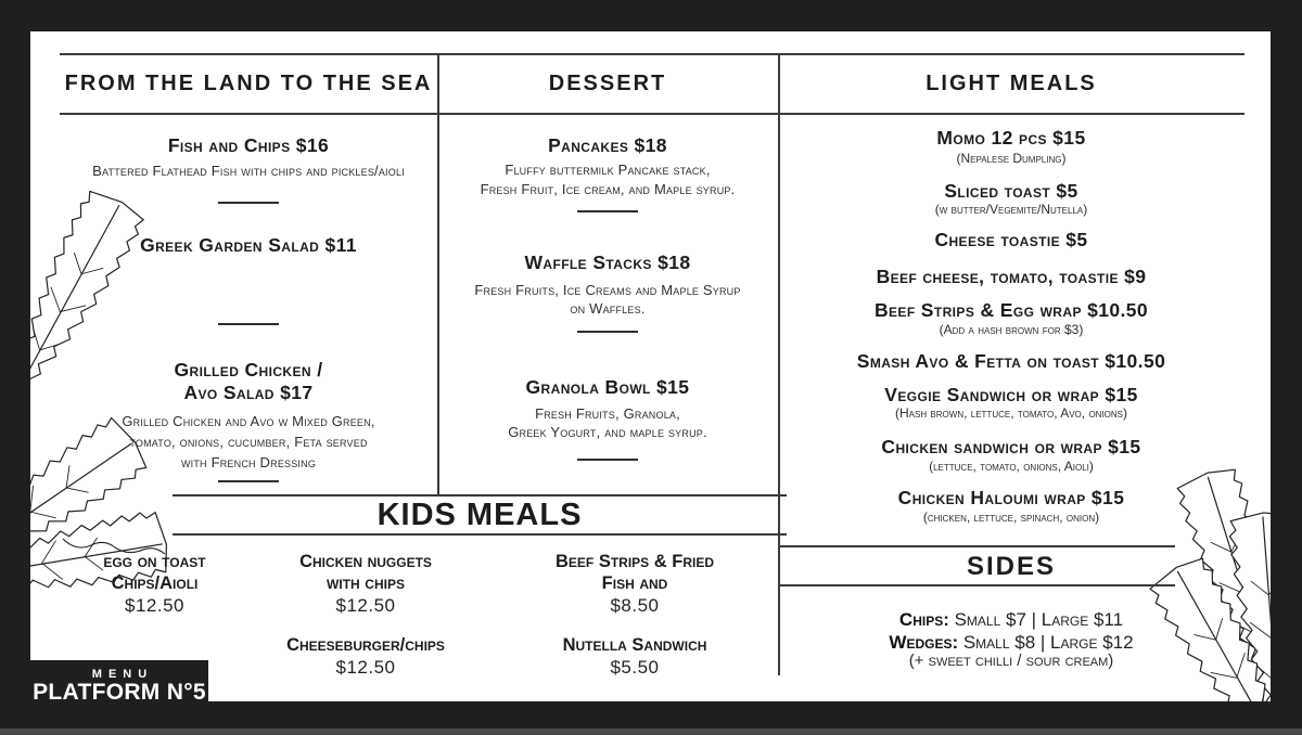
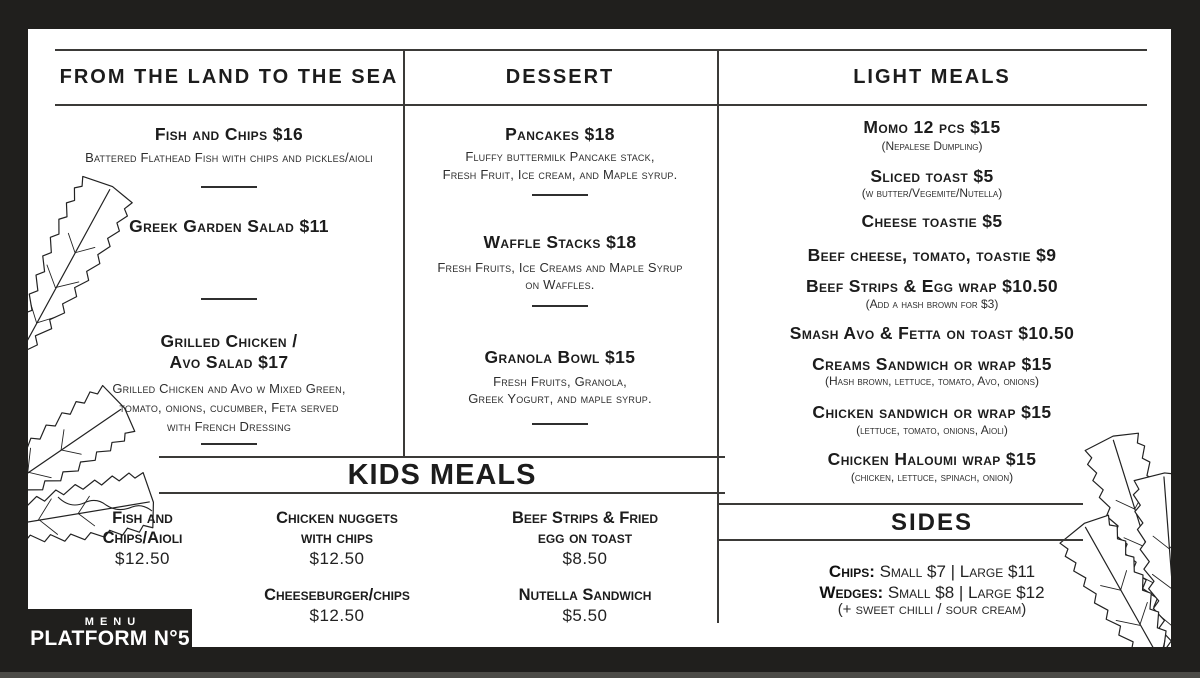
  FROM THE LAND TO THE SEA
  DESSERT
  LIGHT MEALS
  Fish and Chips $16
  Battered Flathead Fish with chips and pickles/aioli
  Greek Garden Salad $11
  Grilled Chicken /
  Avo Salad $17
  Grilled Chicken and Avo w Mixed Green,
  tomato, onions, cucumber, Feta served
  with French Dressing
  Pancakes $18
  Fluffy buttermilk Pancake stack,
  Fresh Fruit, Ice cream, and Maple syrup.
  Waffle Stacks $18
  Fresh Fruits, Ice Creams and Maple Syrup
  on Waffles.
  Granola Bowl $15
  Fresh Fruits, Granola,
  Greek Yogurt, and maple syrup.
  Momo 12 pcs $15
  (Nepalese Dumpling)
  Sliced toast $5
  (w butter/Vegemite/Nutella)
  Cheese toastie $5
  Beef cheese, tomato, toastie $9
  Beef Strips & Egg wrap $10.50
  (Add a hash brown for $3)
  Smash Avo & Fetta on toast $10.50
- Veggie Sandwich or wrap $15
+ Creams Sandwich or wrap $15
  (Hash brown, lettuce, tomato, Avo, onions)
  Chicken sandwich or wrap $15
  (lettuce, tomato, onions, Aioli)
  Chicken Haloumi wrap $15
  (chicken, lettuce, spinach, onion)
  SIDES
  Chips: Small $7 | Large $11
  Wedges: Small $8 | Large $12
  (+ sweet chilli / sour cream)
  KIDS MEALS
- egg on toast
+ Fish and
  Chips/Aioli
  $12.50
  Chicken nuggets
  with chips
  $12.50
  Beef Strips & Fried
- Fish and
+ egg on toast
  $8.50
  Cheeseburger/chips
  $12.50
  Nutella Sandwich
  $5.50
  MENU
  PLATFORM N°5
